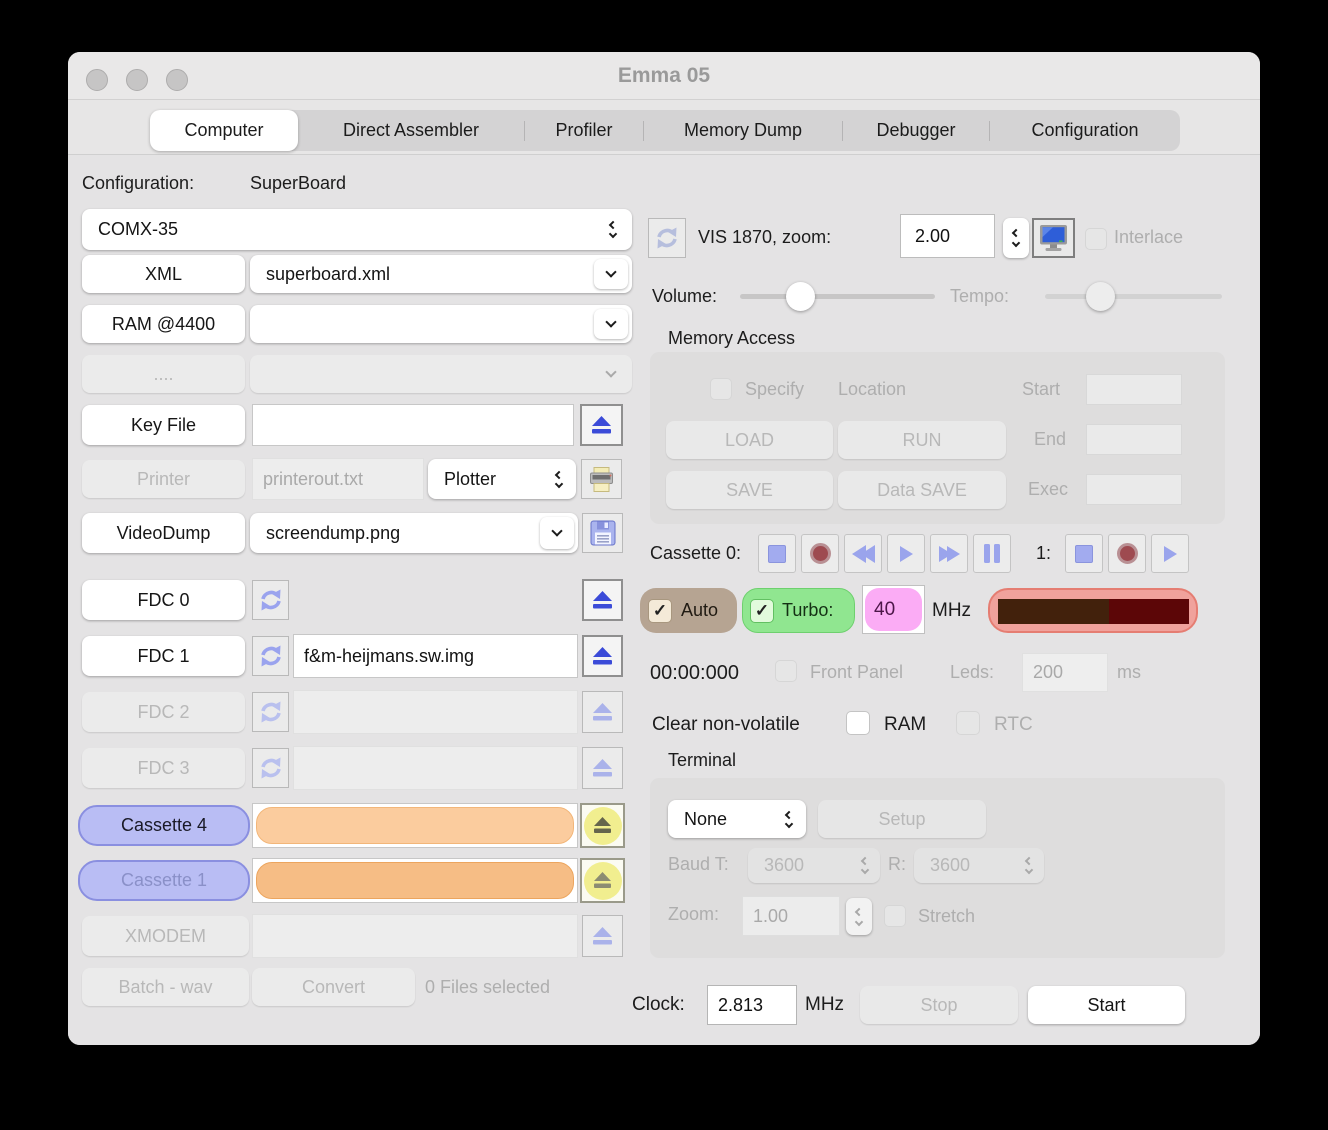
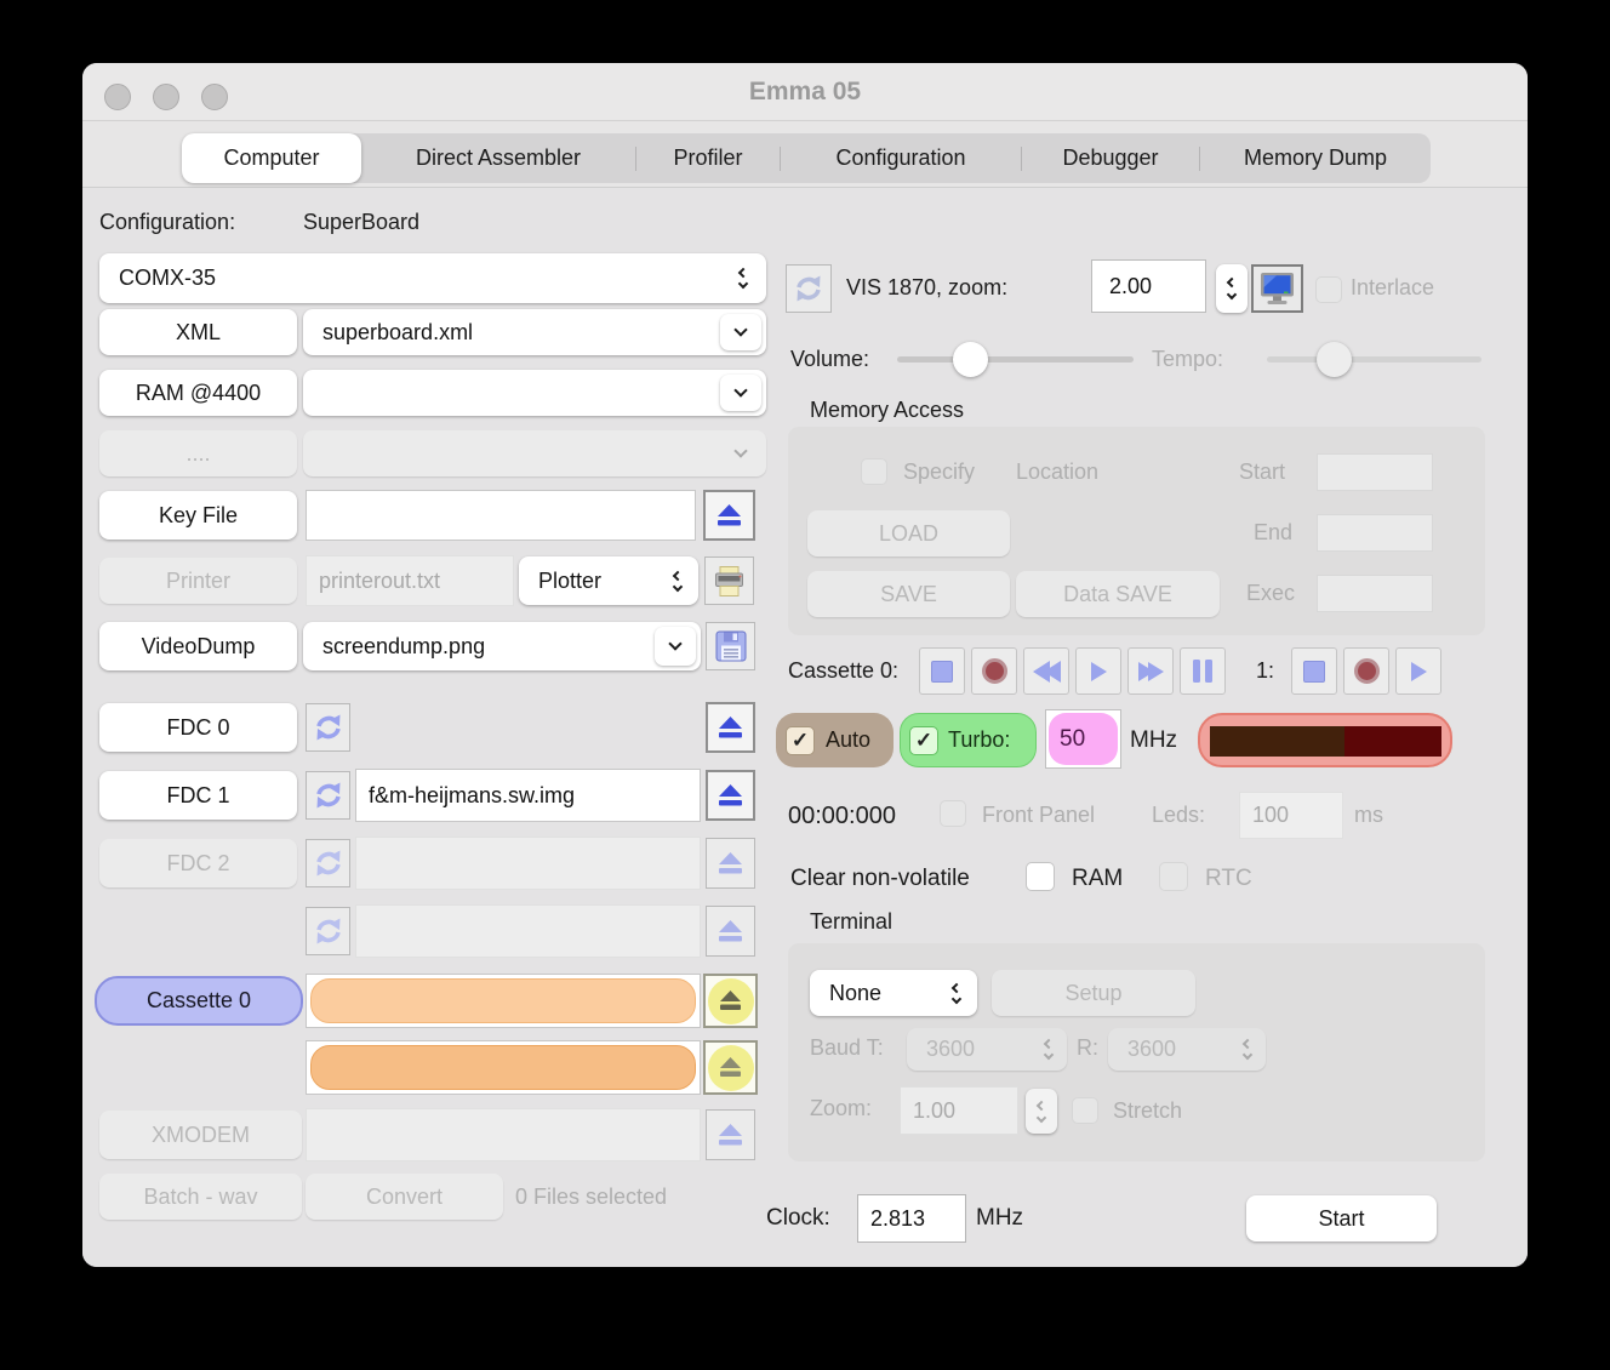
  Emma 05
  Computer
  Direct Assembler
  Profiler
- Memory Dump
+ Configuration
  Debugger
- Configuration
+ Memory Dump
  Configuration:
  SuperBoard
  COMX-35
  XML
  superboard.xml
  RAM @4400
  ....
  Key File
  Printer
  printerout.txt
  Plotter
  VideoDump
  screendump.png
  FDC 0
  FDC 1
  f&m-heijmans.sw.img
  FDC 2
- FDC 3
- Cassette 4
+ Cassette 0
- Cassette 1
  XMODEM
  Batch - wav
  Convert
  0 Files selected
  VIS 1870, zoom:
  2.00
  Interlace
  Volume:
  Tempo:
  Memory Access
  Specify
  Location
  Start
  LOAD
- RUN
  End
  SAVE
  Data SAVE
  Exec
  Cassette 0:
  1:
  ✓
  Auto
  ✓
  Turbo:
- 40
+ 50
  MHz
  00:00:000
  Front Panel
  Leds:
- 200
+ 100
  ms
  Clear non-volatile
  RAM
  RTC
  Terminal
  None
  Setup
  Baud T:
  3600
  R:
  3600
  Zoom:
  1.00
  Stretch
  Clock:
  2.813
  MHz
- Stop
  Start
